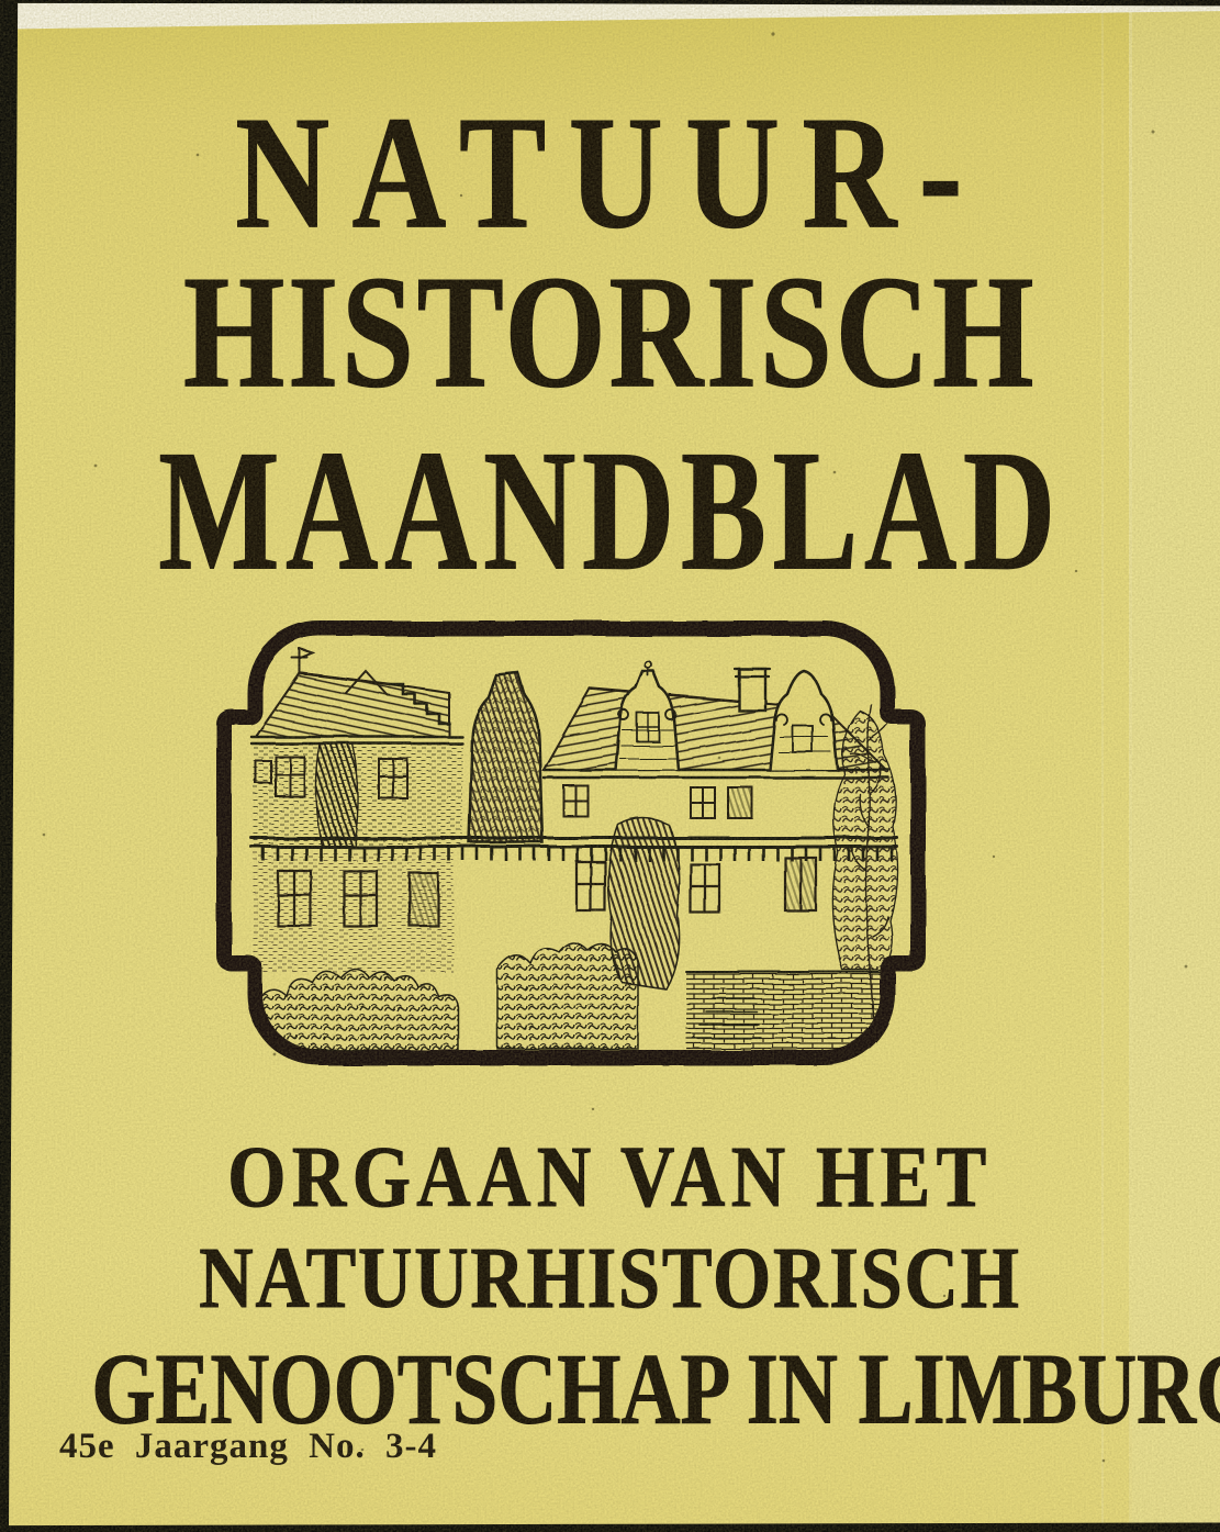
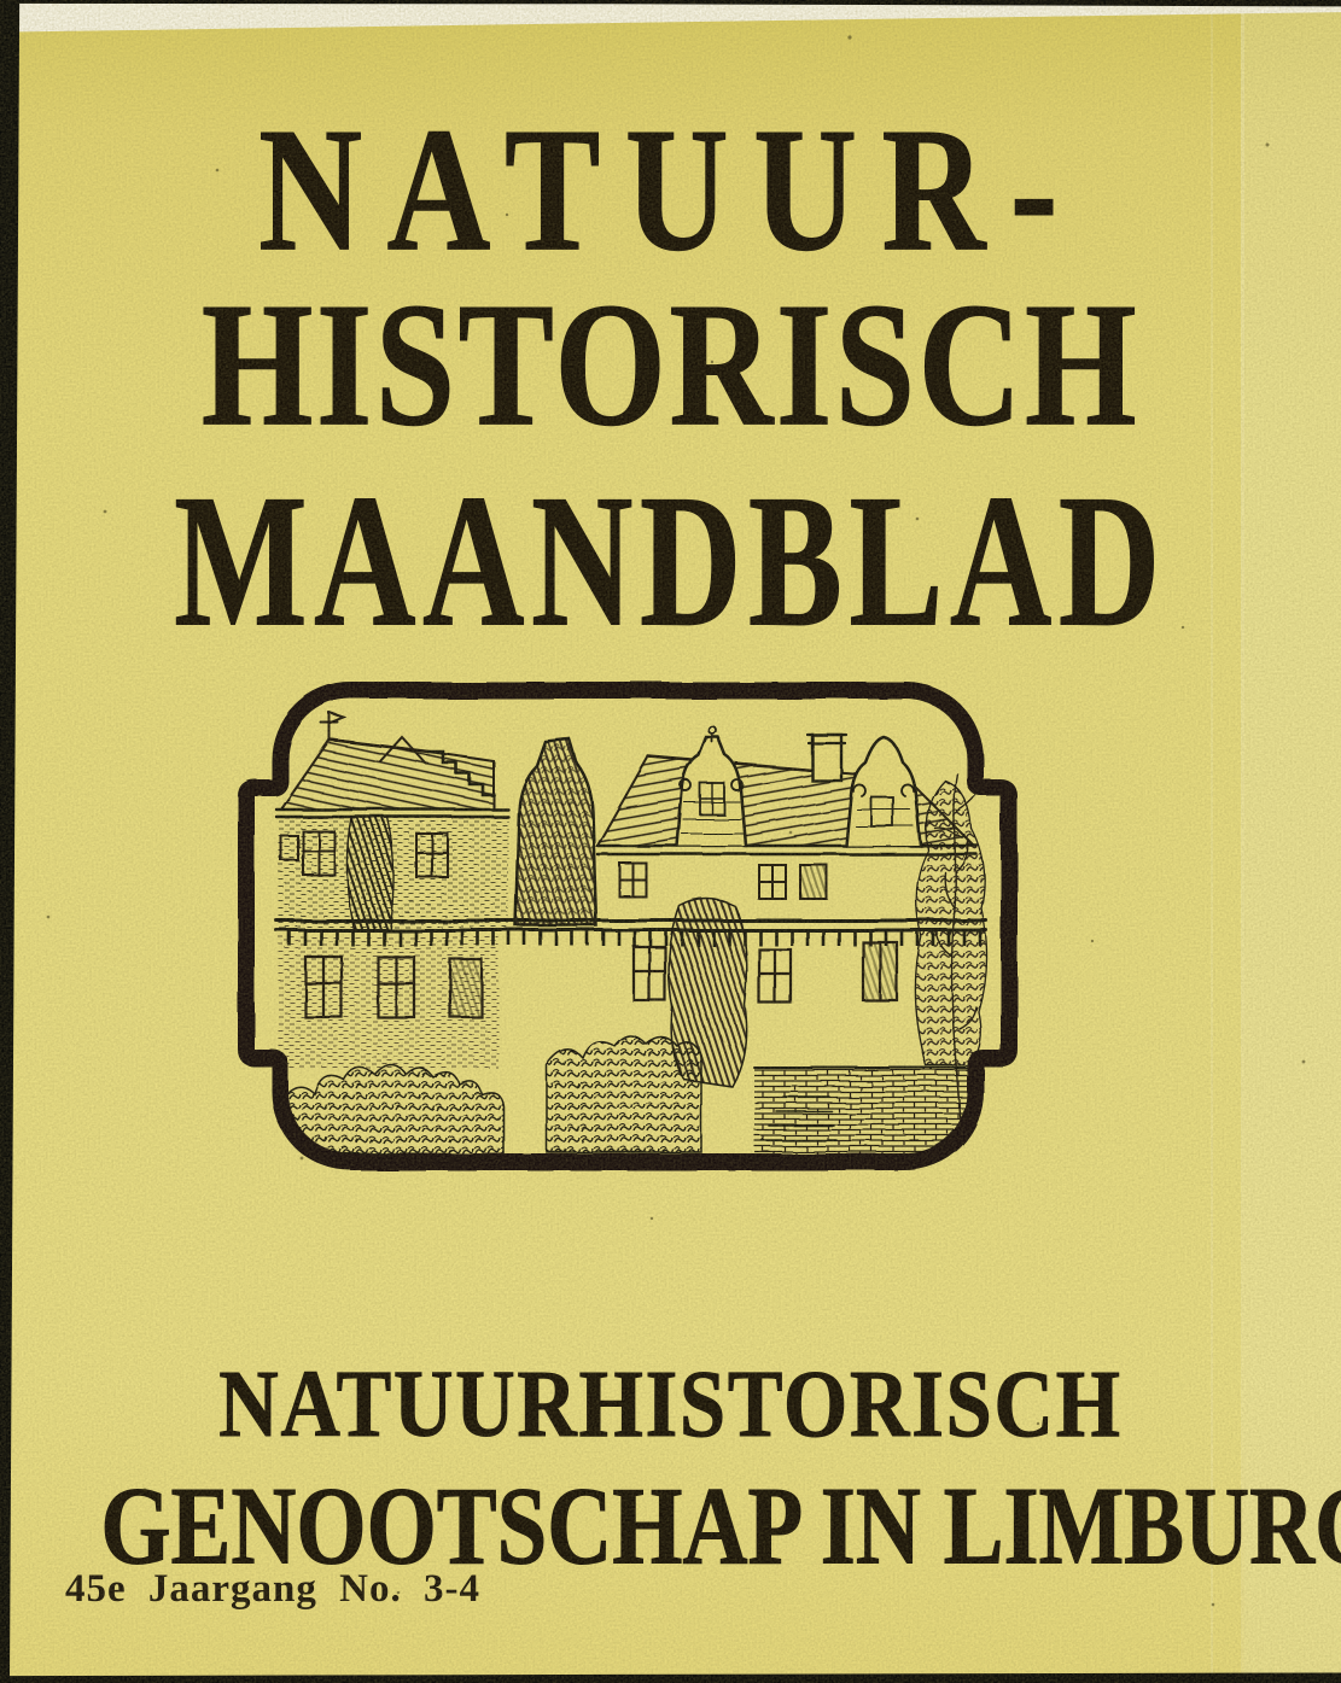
  NATUUR-
  HISTORISCH
  MAANDBLAD
- ORGAAN VAN HET
  NATUURHISTORISCH
  GENOOTSCHAP IN LIMBU
  45e Jaargang No. 3-4
